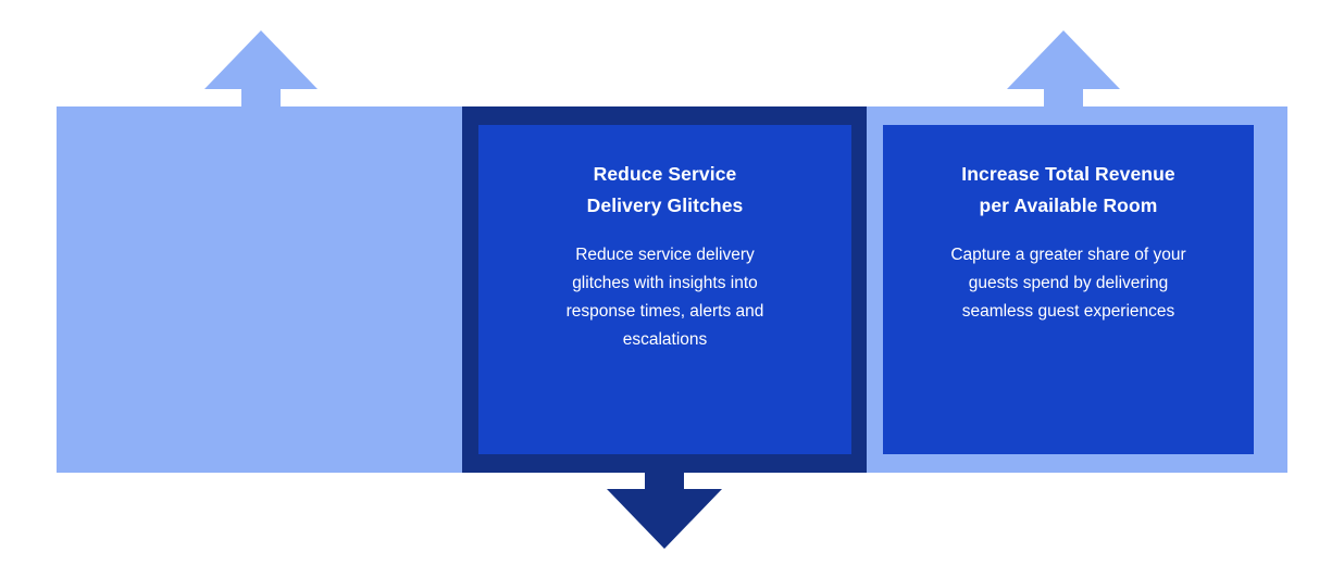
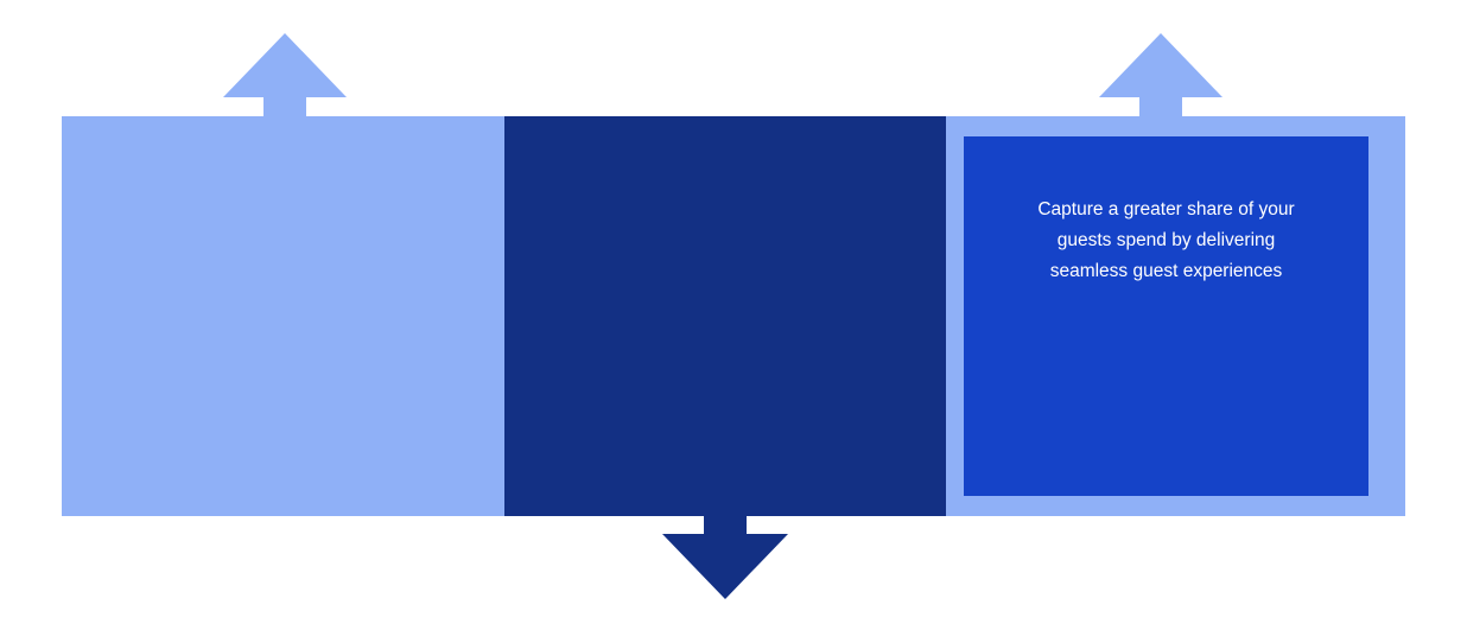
- Reduce Service
- Delivery Glitches
- Reduce service delivery
- glitches with insights into
- response times, alerts and
- escalations
- Increase Total Revenue
- per Available Room
  Capture a greater share of your
  guests spend by delivering
  seamless guest experiences
